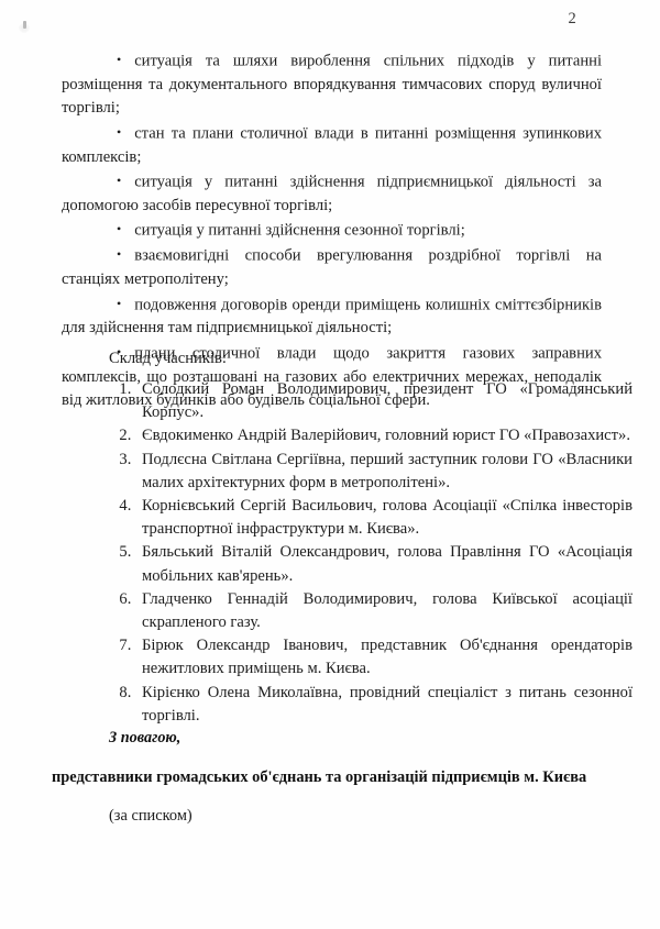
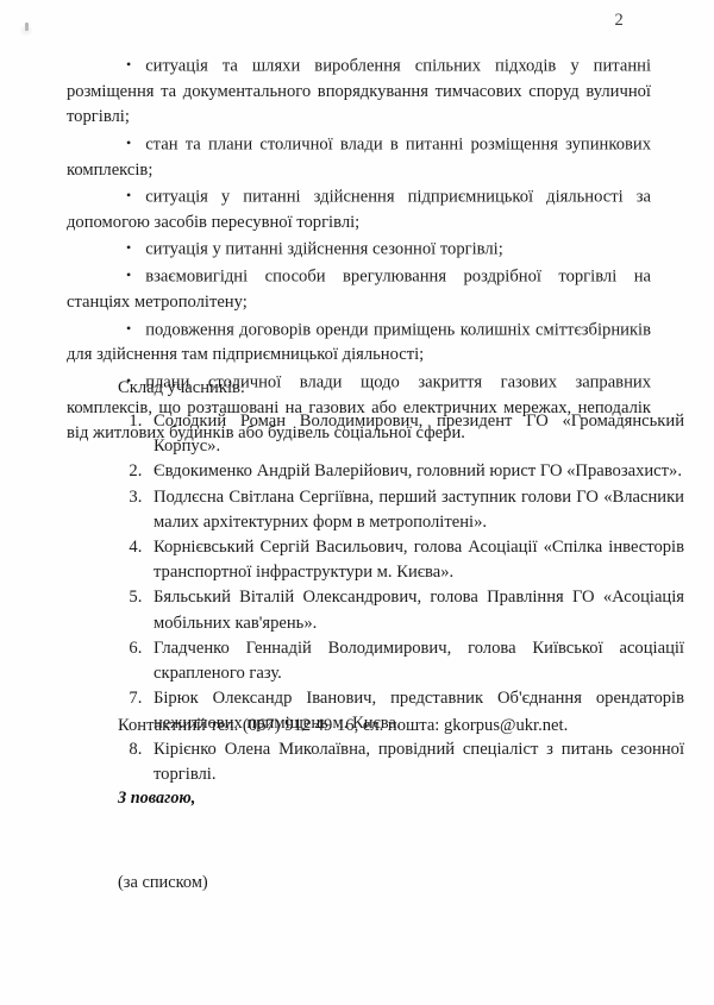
  2
  • ситуація та шляхи вироблення спільних підходів у питанні розміщення та документального впорядкування тимчасових споруд вуличної торгівлі;
  • стан та плани столичної влади в питанні розміщення зупинкових комплексів;
  • ситуація у питанні здійснення підприємницької діяльності за допомогою засобів пересувної торгівлі;
  • ситуація у питанні здійснення сезонної торгівлі;
  • взаємовигідні способи врегулювання роздрібної торгівлі на станціях метрополітену;
  • подовження договорів оренди приміщень колишніх сміттєзбірників для здійснення там підприємницької діяльності;
  • плани столичної влади щодо закриття газових заправних комплексів, що розташовані на газових або електричних мережах, неподалік від житлових будинків або будівель соціальної сфери.
  Склад учасників:
  Солодкий Роман Володимирович, президент ГО «Громадянський Корпус».
  Євдокименко Андрій Валерійович, головний юрист ГО «Правозахист».
  Подлєсна Світлана Сергіївна, перший заступник голови ГО «Власники малих архітектурних форм в метрополітені».
  Корнієвський Сергій Васильович, голова Асоціації «Спілка інвесторів транспортної інфраструктури м. Києва».
  Бяльський Віталій Олександрович, голова Правління ГО «Асоціація мобільних кав'ярень».
  Гладченко Геннадій Володимирович, голова Київської асоціації скрапленого газу.
  Бірюк Олександр Іванович, представник Об'єднання орендаторів нежитлових приміщень м. Києва.
  Кірієнко Олена Миколаївна, провідний спеціаліст з питань сезонної торгівлі.
+ Контактний тел. (067) 912 49 16, ел. пошта: gkorpus@ukr.net.
  З повагою,
- представники громадських об'єднань та організацій підприємців м. Києва
  (за списком)
